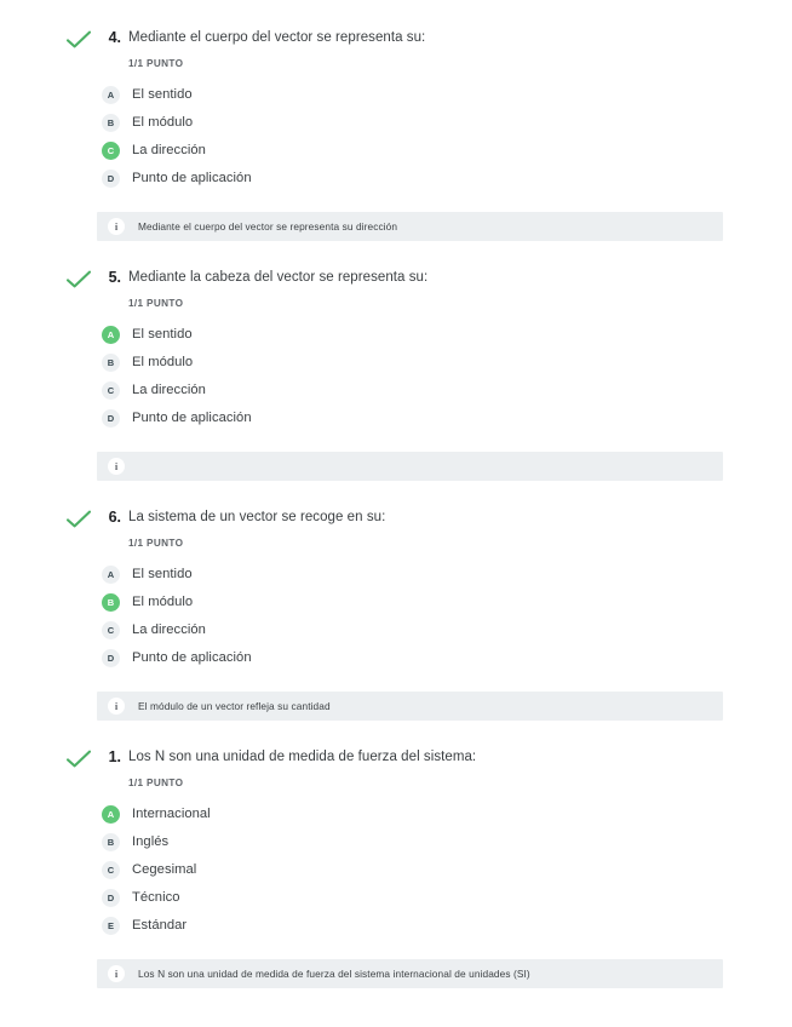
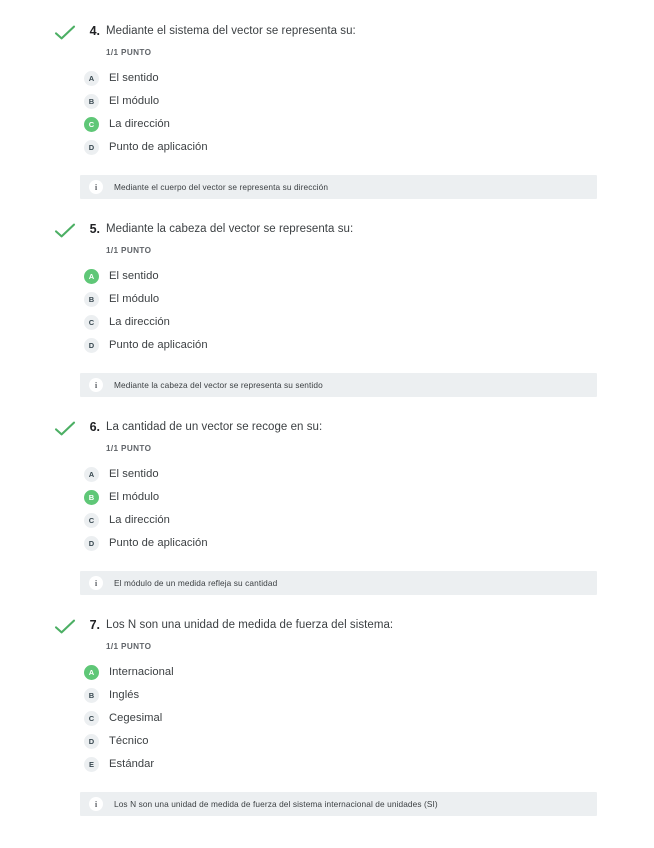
  4.
- Mediante el cuerpo del vector se representa su:
+ Mediante el sistema del vector se representa su:
  1/1 PUNTO
  A
  El sentido
  B
  El módulo
  C
  La dirección
  D
  Punto de aplicación
  i
  Mediante el cuerpo del vector se representa su dirección
  5.
  Mediante la cabeza del vector se representa su:
  1/1 PUNTO
  A
  El sentido
  B
  El módulo
  C
  La dirección
  D
  Punto de aplicación
  i
+ Mediante la cabeza del vector se representa su sentido
  6.
- La sistema de un vector se recoge en su:
+ La cantidad de un vector se recoge en su:
  1/1 PUNTO
  A
  El sentido
  B
  El módulo
  C
  La dirección
  D
  Punto de aplicación
  i
- El módulo de un vector refleja su cantidad
+ El módulo de un medida refleja su cantidad
- 1.
+ 7.
  Los N son una unidad de medida de fuerza del sistema:
  1/1 PUNTO
  A
  Internacional
  B
  Inglés
  C
  Cegesimal
  D
  Técnico
  E
  Estándar
  i
  Los N son una unidad de medida de fuerza del sistema internacional de unidades (SI)
